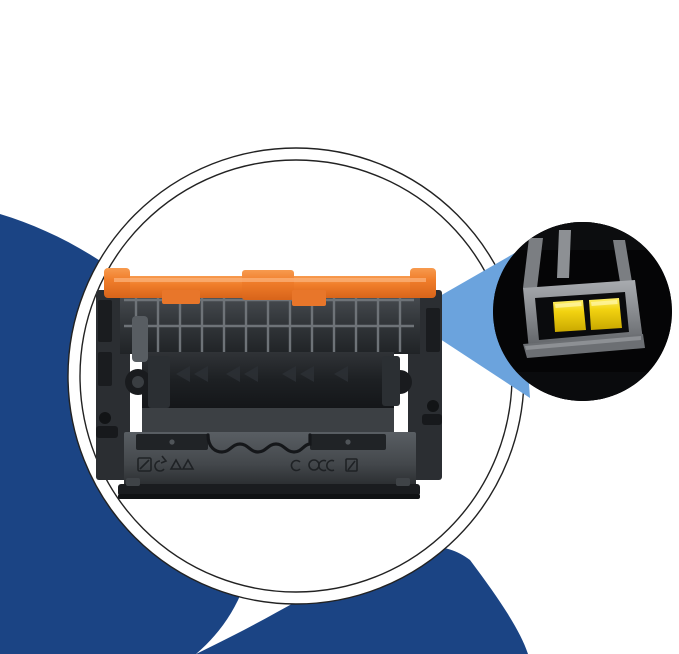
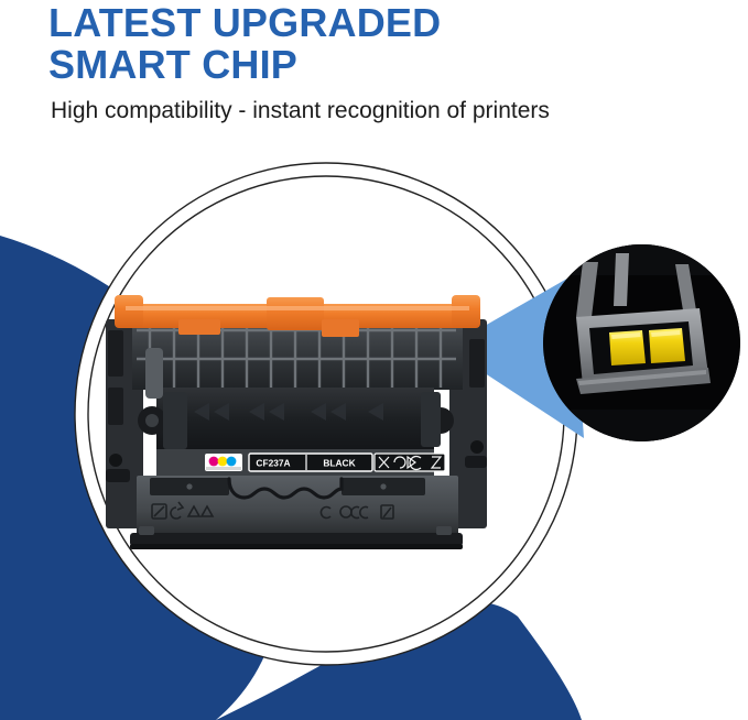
+ CF237A
+ BLACK
+ LATEST UPGRADED
+ SMART CHIP
+ High compatibility - instant recognition of printers
